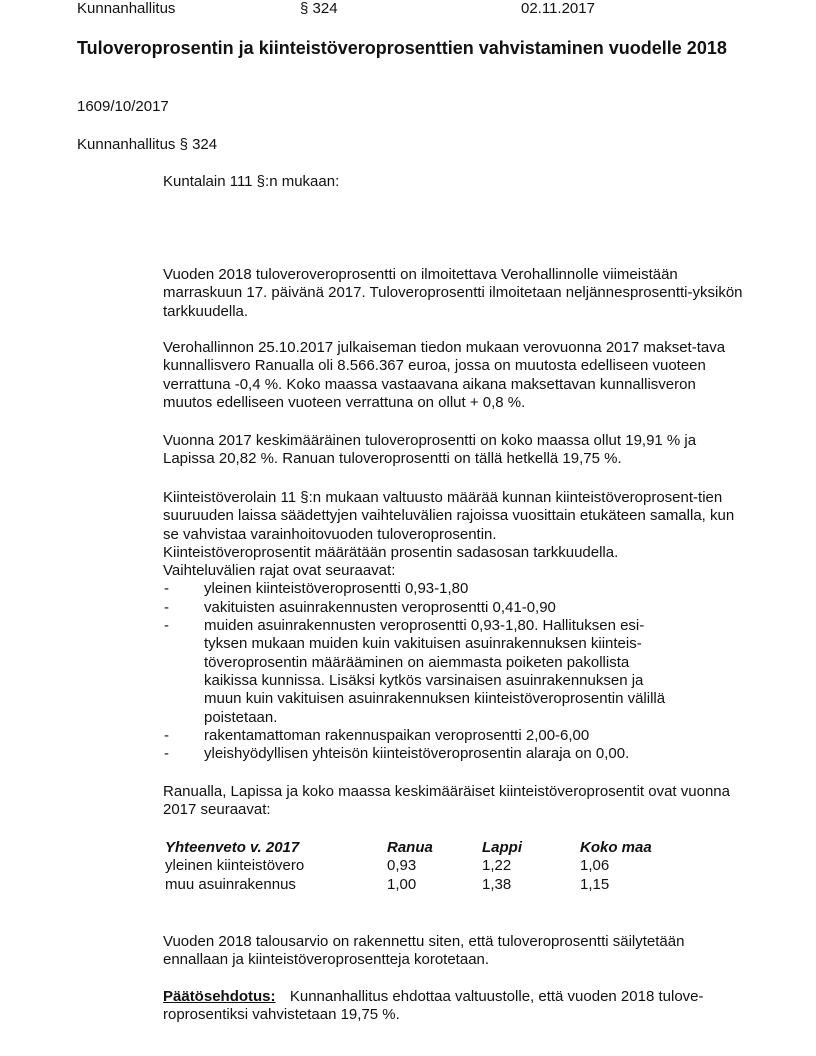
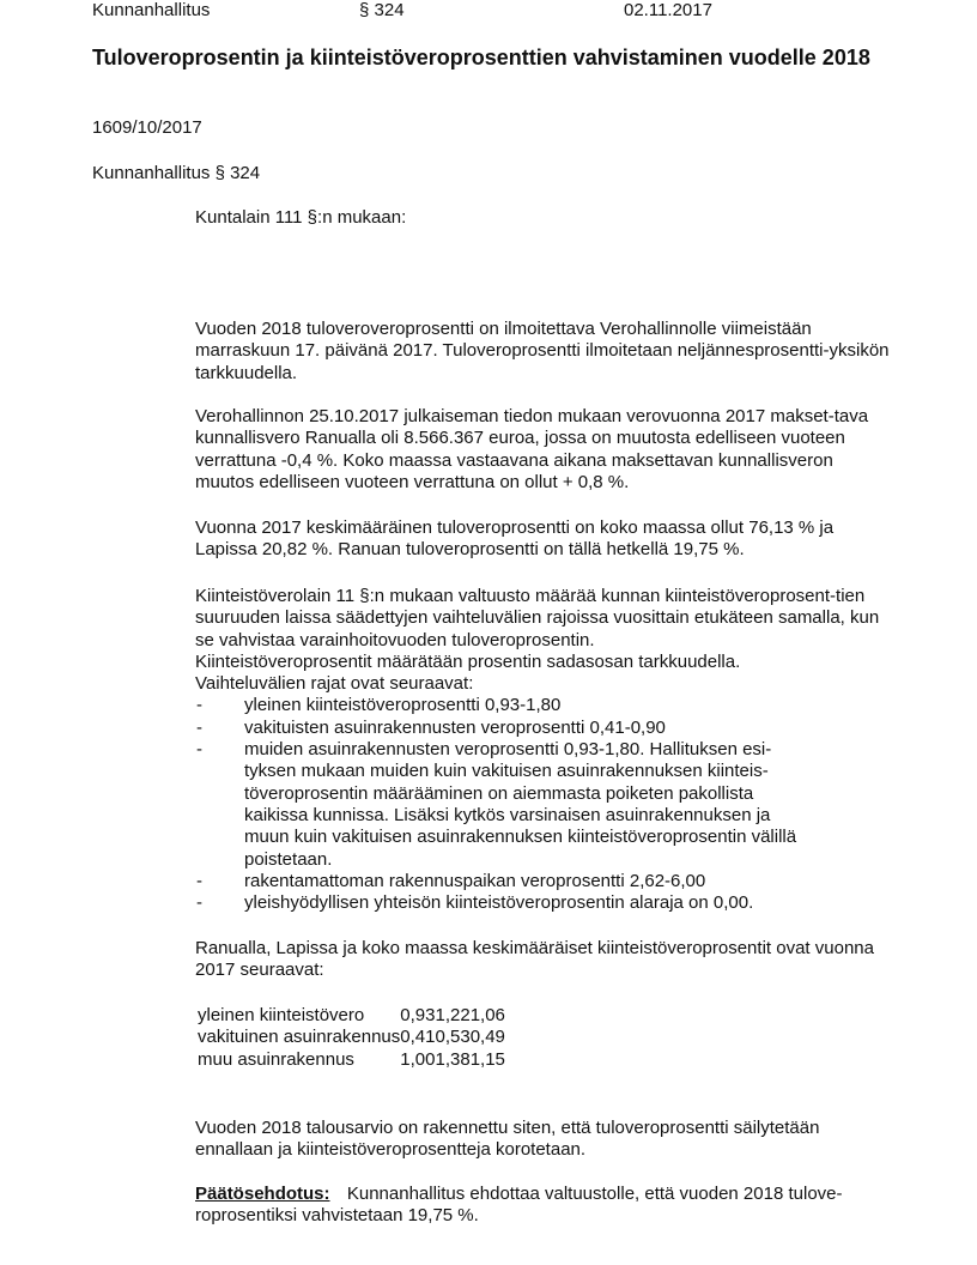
  Kunnanhallitus
  § 324
  02.11.2017
  Tuloveroprosentin ja kiinteistöveroprosenttien vahvistaminen vuodelle 2018
  1609/10/2017
  Kunnanhallitus § 324
  Kuntalain 111 §:n mukaan:
  Vuoden 2018 tuloveroveroprosentti on ilmoitettava Verohallinnolle viimeistään marraskuun 17. päivänä 2017. Tuloveroprosentti ilmoitetaan neljännesprosentti-yksikön tarkkuudella.
  Verohallinnon 25.10.2017 julkaiseman tiedon mukaan verovuonna 2017 makset-tava kunnallisvero Ranualla oli 8.566.367 euroa, jossa on muutosta edelliseen vuoteen verrattuna -0,4 %. Koko maassa vastaavana aikana maksettavan kunnallisveron muutos edelliseen vuoteen verrattuna on ollut + 0,8 %.
- Vuonna 2017 keskimääräinen tuloveroprosentti on koko maassa ollut 19,91 % ja Lapissa 20,82 %. Ranuan tuloveroprosentti on tällä hetkellä 19,75 %.
+ Vuonna 2017 keskimääräinen tuloveroprosentti on koko maassa ollut 76,13 % ja Lapissa 20,82 %. Ranuan tuloveroprosentti on tällä hetkellä 19,75 %.
  Kiinteistöverolain 11 §:n mukaan valtuusto määrää kunnan kiinteistöveroprosent-tien suuruuden laissa säädettyjen vaihteluvälien rajoissa vuosittain etukäteen samalla, kun se vahvistaa varainhoitovuoden tuloveroprosentin.
  Kiinteistöveroprosentit määrätään prosentin sadasosan tarkkuudella.
  Vaihteluvälien rajat ovat seuraavat:
  -
  yleinen kiinteistöveroprosentti 0,93-1,80
  -
  vakituisten asuinrakennusten veroprosentti 0,41-0,90
  -
  muiden asuinrakennusten veroprosentti 0,93-1,80. Hallituksen esi-tyksen mukaan muiden kuin vakituisen asuinrakennuksen kiinteis-töveroprosentin määrääminen on aiemmasta poiketen pakollista kaikissa kunnissa. Lisäksi kytkös varsinaisen asuinrakennuksen ja muun kuin vakituisen asuinrakennuksen kiinteistöveroprosentin välillä poistetaan.
  -
- rakentamattoman rakennuspaikan veroprosentti 2,00-6,00
+ rakentamattoman rakennuspaikan veroprosentti 2,62-6,00
  -
  yleishyödyllisen yhteisön kiinteistöveroprosentin alaraja on 0,00.
  Ranualla, Lapissa ja koko maassa keskimääräiset kiinteistöveroprosentit ovat vuonna 2017 seuraavat:
- Yhteenveto v. 2017	Ranua	Lappi	Koko maa
  yleinen kiinteistövero	0,93	1,22	1,06
+ vakituinen asuinrakennus	0,41	0,53	0,49
  muu asuinrakennus	1,00	1,38	1,15
  Vuoden 2018 talousarvio on rakennettu siten, että tuloveroprosentti säilytetään ennallaan ja kiinteistöveroprosentteja korotetaan.
  Päätösehdotus: Kunnanhallitus ehdottaa valtuustolle, että vuoden 2018 tulove-roprosentiksi vahvistetaan 19,75 %.
